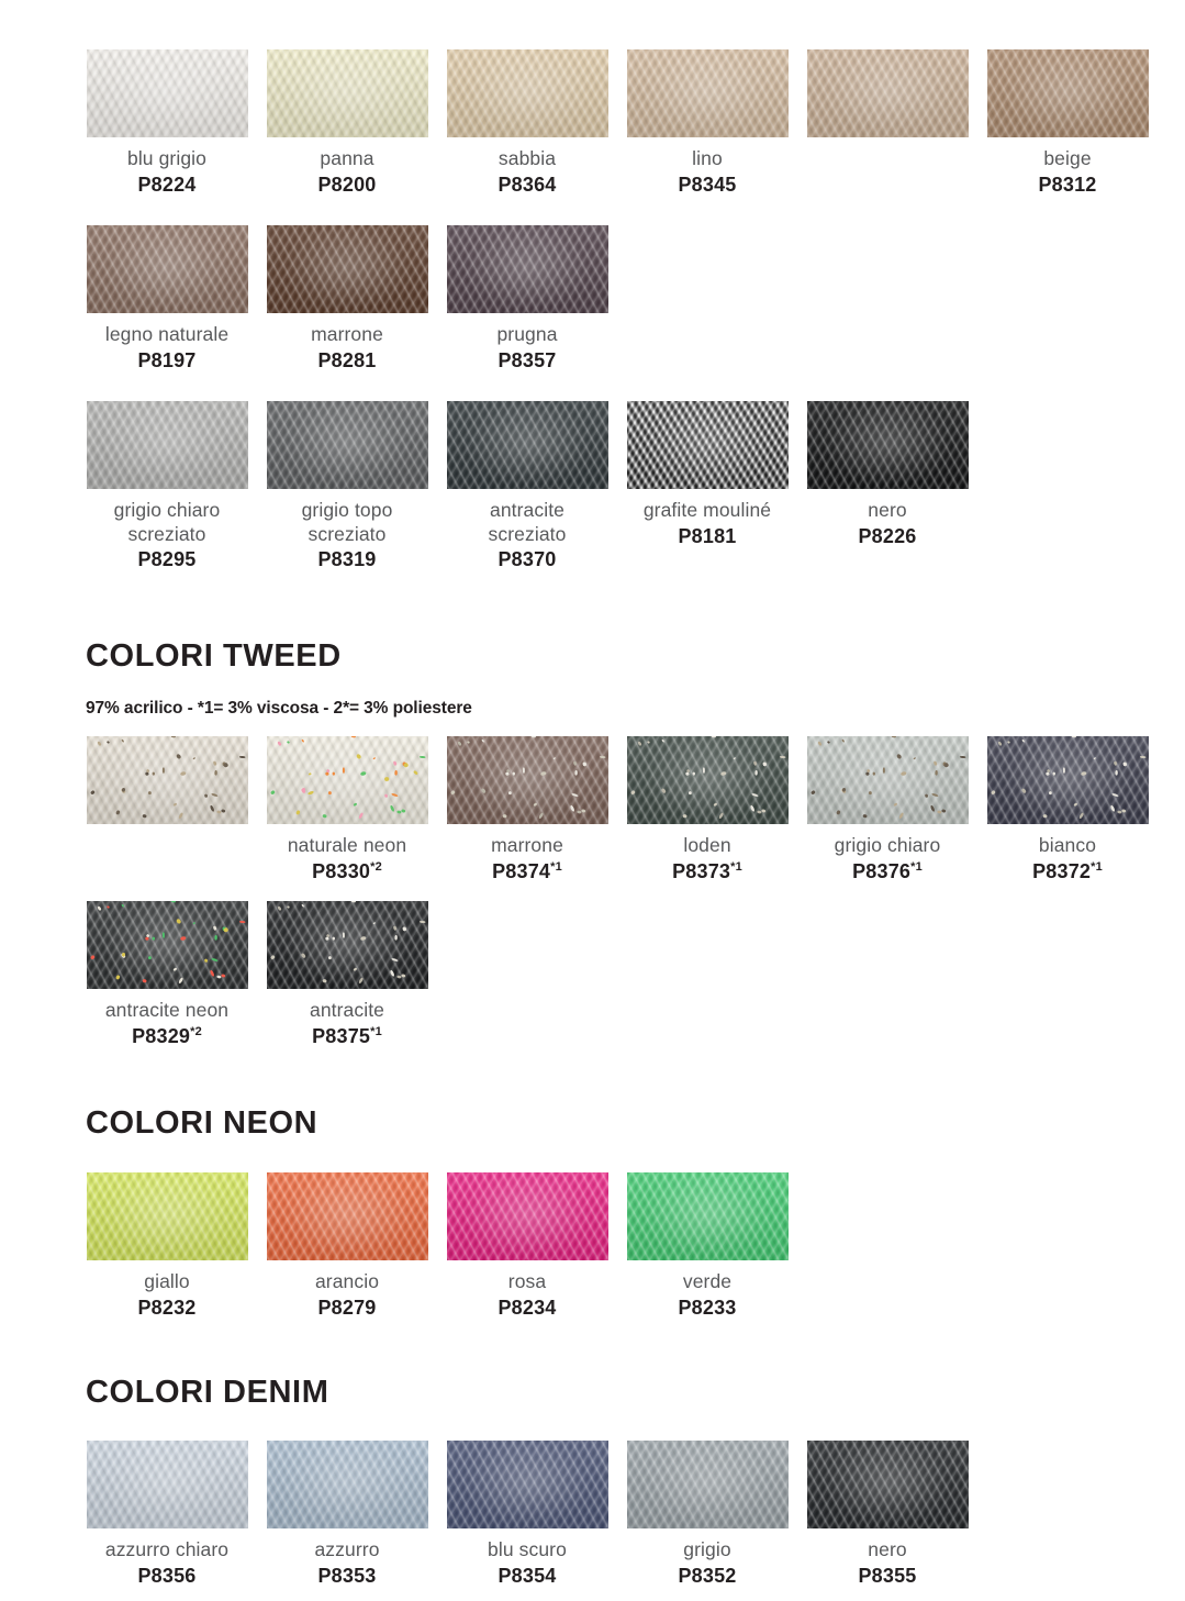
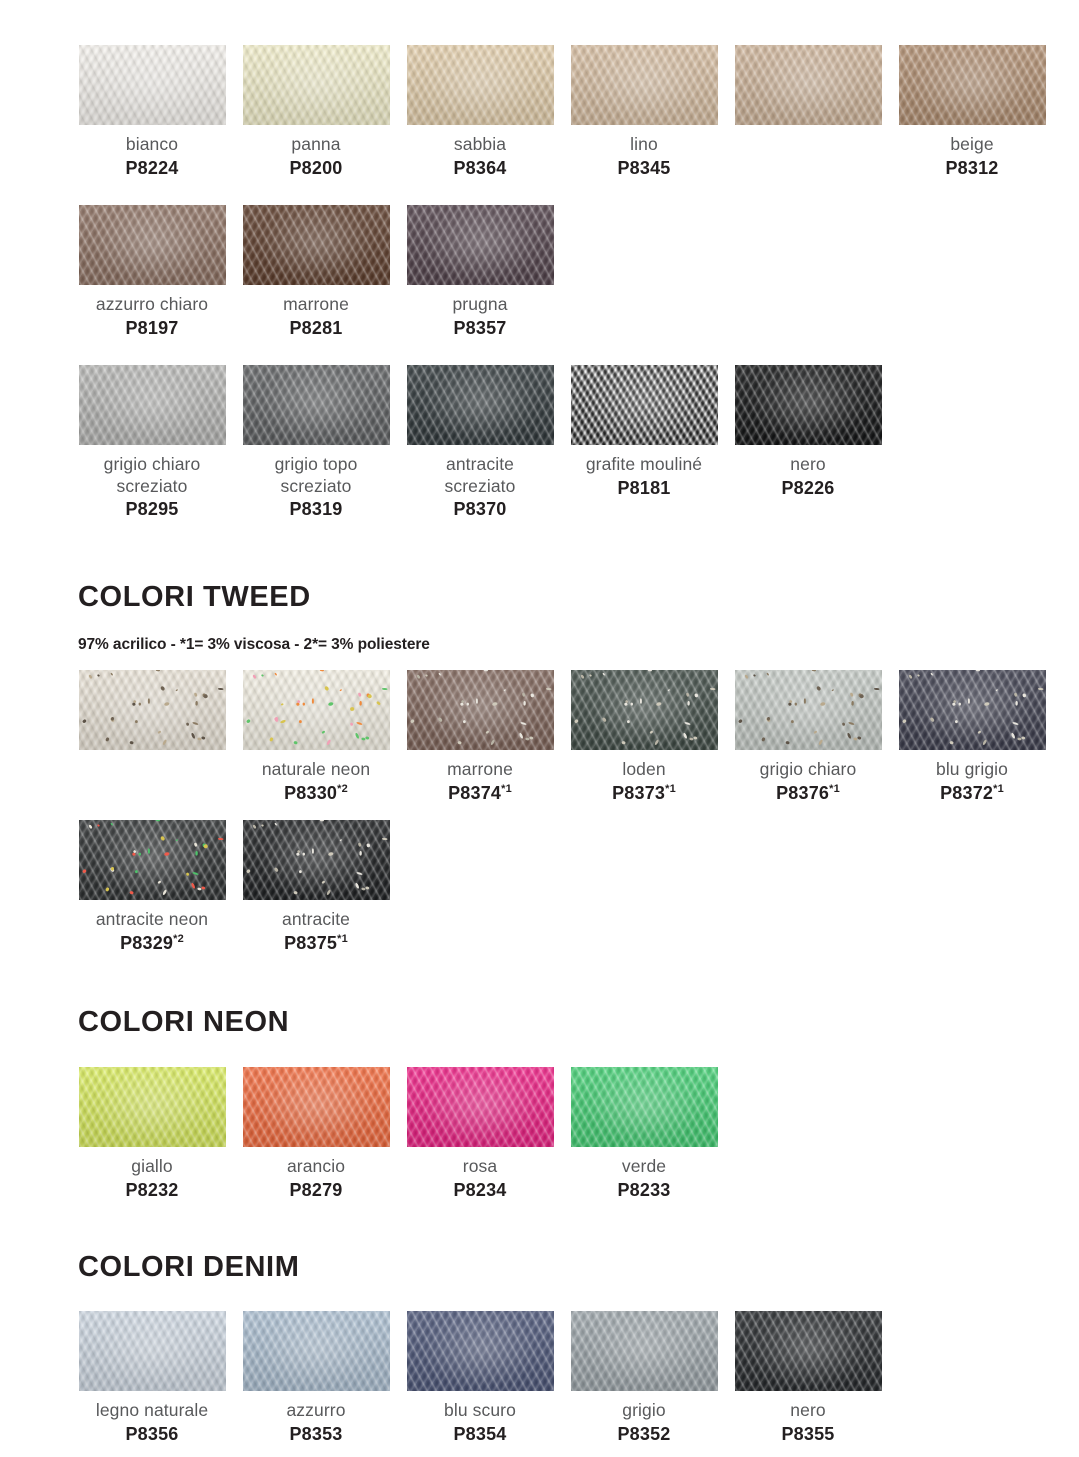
- blu grigio
+ bianco
  P8224
  panna
  P8200
  sabbia
  P8364
  lino
  P8345
  beige
  P8312
- legno naturale
+ azzurro chiaro
  P8197
  marrone
  P8281
  prugna
  P8357
  grigio chiaro
  screziato
  P8295
  grigio topo
  screziato
  P8319
  antracite
  screziato
  P8370
  grafite mouliné
  P8181
  nero
  P8226
  COLORI TWEED
  97% acrilico - *1= 3% viscosa - 2*= 3% poliestere
  naturale neon
  P8330*2
  marrone
  P8374*1
  loden
  P8373*1
  grigio chiaro
  P8376*1
- bianco
+ blu grigio
  P8372*1
  antracite neon
  P8329*2
  antracite
  P8375*1
  COLORI NEON
  giallo
  P8232
  arancio
  P8279
  rosa
  P8234
  verde
  P8233
  COLORI DENIM
- azzurro chiaro
+ legno naturale
  P8356
  azzurro
  P8353
  blu scuro
  P8354
  grigio
  P8352
  nero
  P8355
